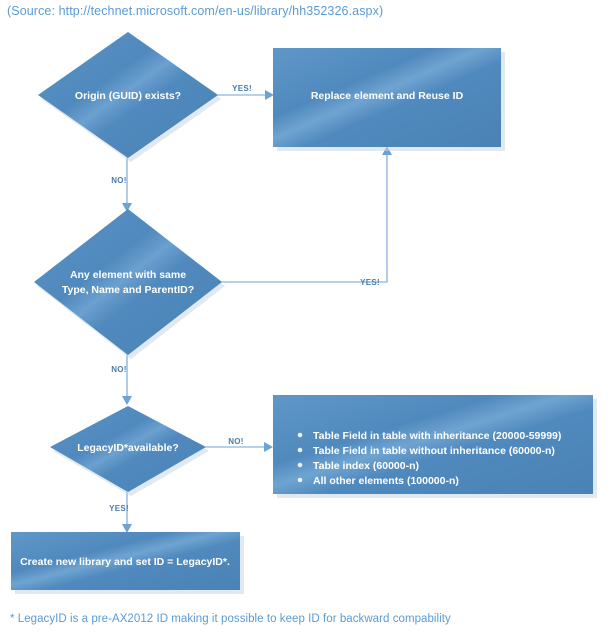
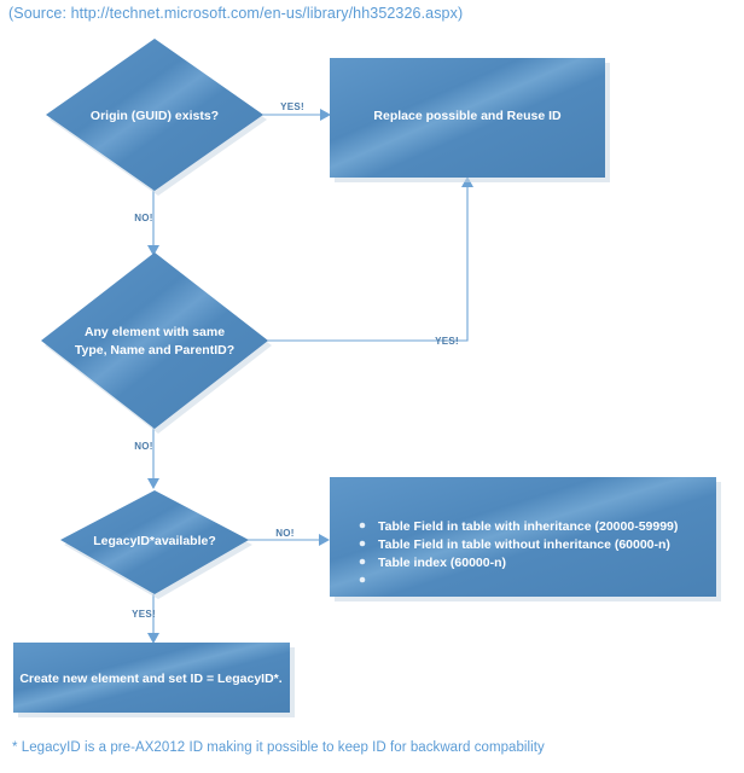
  (Source: http://technet.microsoft.com/en-us/library/hh352326.aspx)
  YES!
  NO!
  YES!
  NO!
  NO!
  YES!
  Origin (GUID) exists?
- Replace element and Reuse ID
+ Replace possible and Reuse ID
  Any element with same
  Type, Name and ParentID?
  LegacyID*available?
  Table Field in table with inheritance (20000-59999)
  Table Field in table without inheritance (60000-n)
  Table index (60000-n)
- All other elements (100000-n)
- Create new library and set ID = LegacyID*.
+ Create new element and set ID = LegacyID*.
  * LegacyID is a pre-AX2012 ID making it possible to keep ID for backward compability
